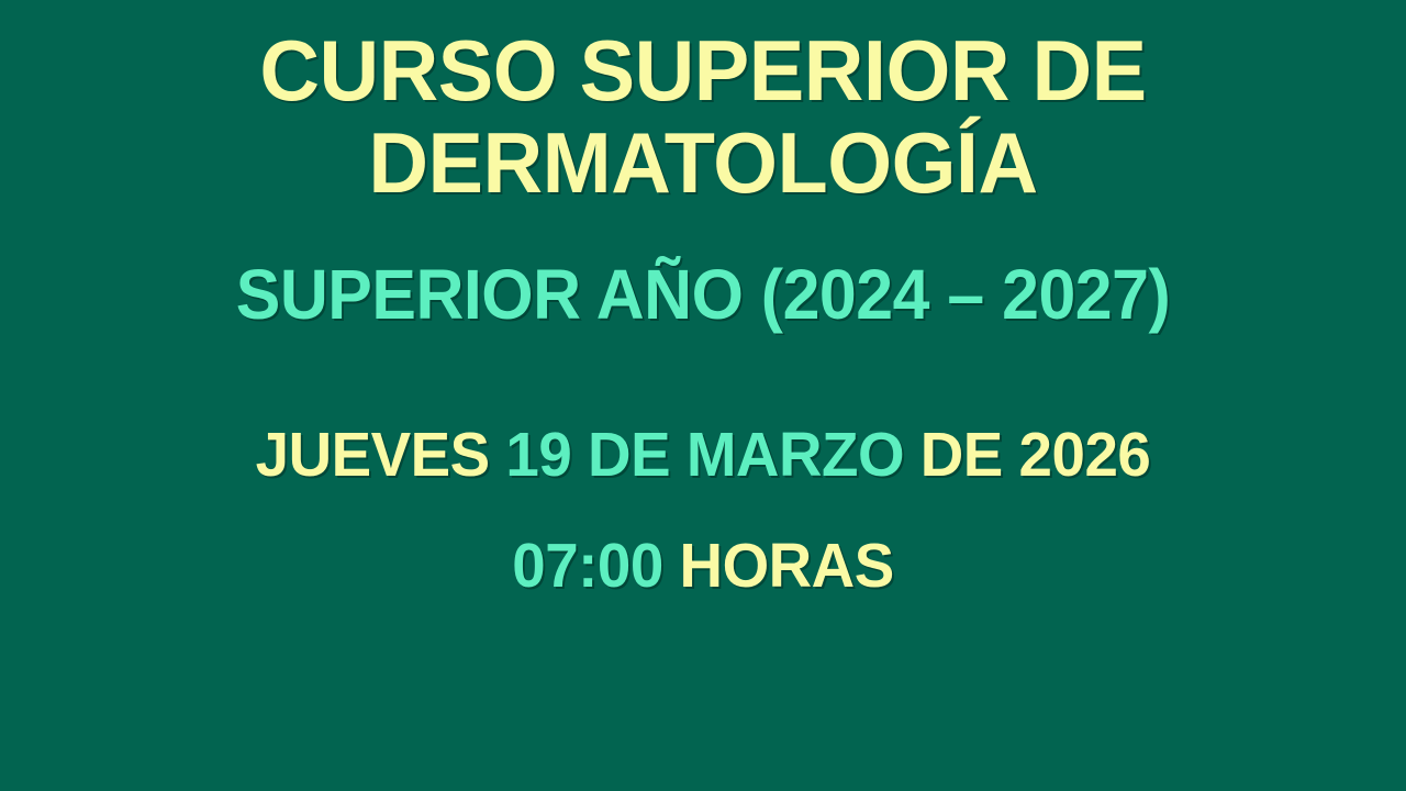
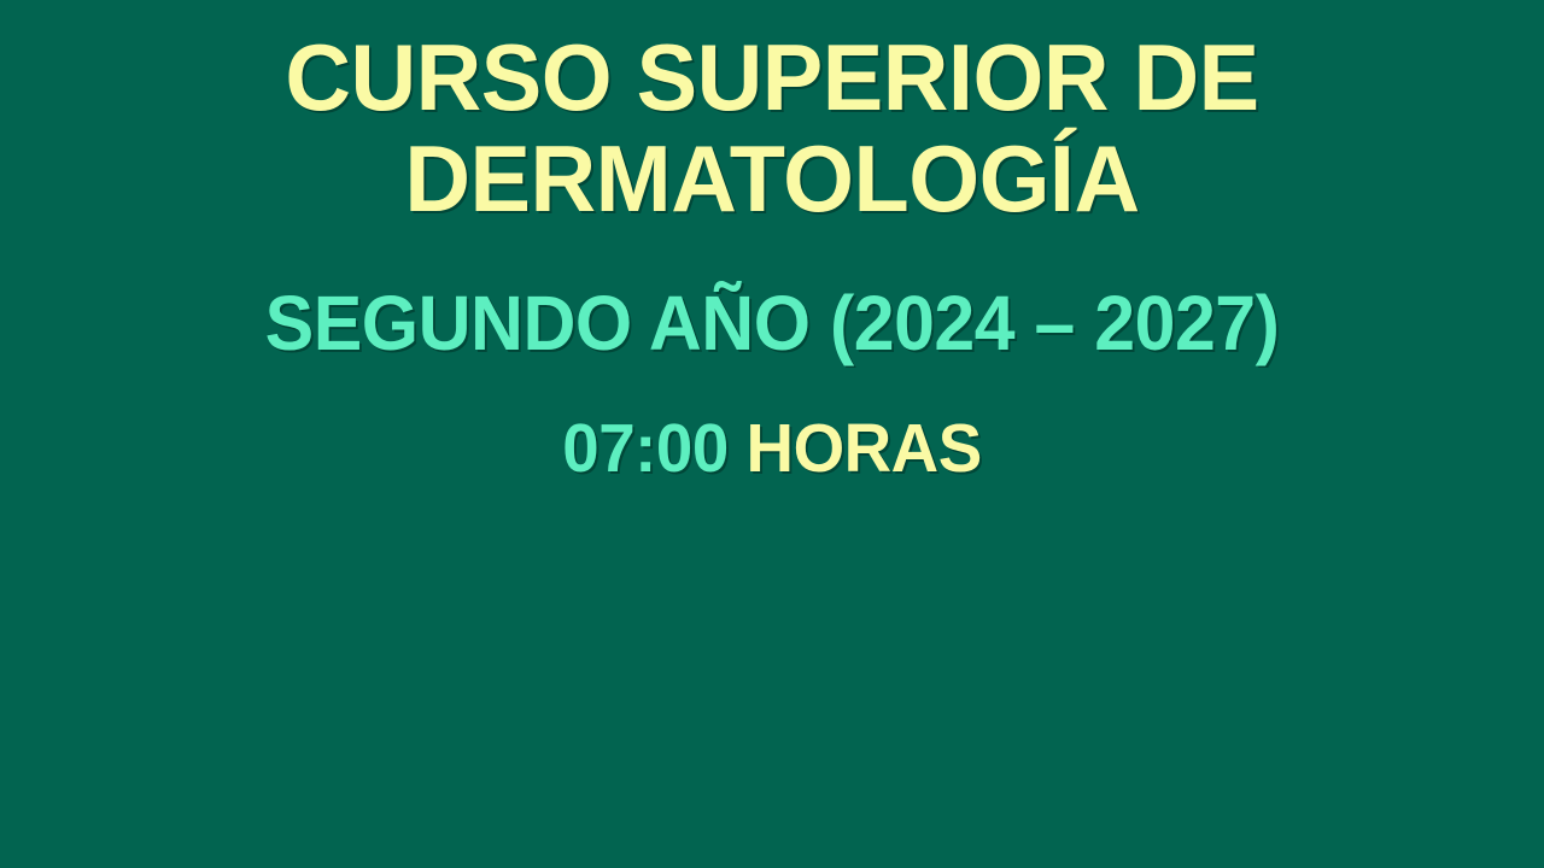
  CURSO SUPERIOR DE
  DERMATOLOGÍA
- SUPERIOR AÑO (2024 – 2027)
+ SEGUNDO AÑO (2024 – 2027)
- JUEVES 19 DE MARZO DE 2026
  07:00 HORAS
